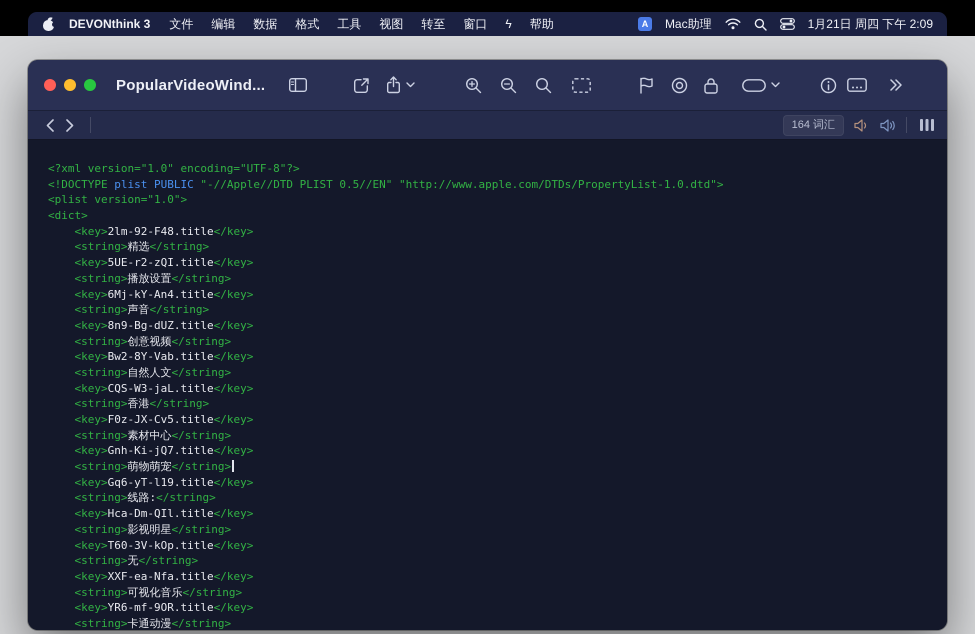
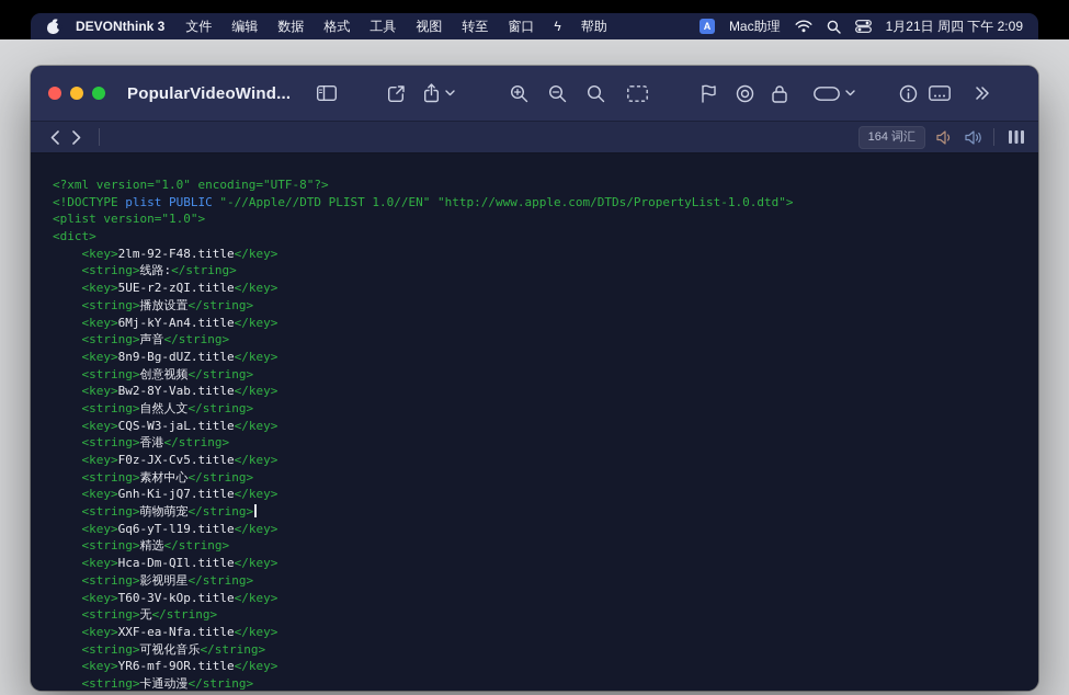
  DEVONthink 3
  文件
  编辑
  数据
  格式
  工具
  视图
  转至
  窗口
  ϟ
  帮助
  A
  Mac助理
  1月21日 周四 下午 2:09
  PopularVideoWind...
  164 词汇
  <?xml version="1.0" encoding="UTF-8"?>
- <!DOCTYPE plist PUBLIC "-//Apple//DTD PLIST 0.5//EN" "http://www.apple.com/DTDs/PropertyList-1.0.dtd">
+ <!DOCTYPE plist PUBLIC "-//Apple//DTD PLIST 1.0//EN" "http://www.apple.com/DTDs/PropertyList-1.0.dtd">
  <plist version="1.0">
  <dict>
  <key>2lm-92-F48.title</key>
- <string>精选</string>
+ <string>线路:</string>
  <key>5UE-r2-zQI.title</key>
  <string>播放设置</string>
  <key>6Mj-kY-An4.title</key>
  <string>声音</string>
  <key>8n9-Bg-dUZ.title</key>
  <string>创意视频</string>
  <key>Bw2-8Y-Vab.title</key>
  <string>自然人文</string>
  <key>CQS-W3-jaL.title</key>
  <string>香港</string>
  <key>F0z-JX-Cv5.title</key>
  <string>素材中心</string>
  <key>Gnh-Ki-jQ7.title</key>
  <string>萌物萌宠</string>
  <key>Gq6-yT-l19.title</key>
- <string>线路:</string>
+ <string>精选</string>
  <key>Hca-Dm-QIl.title</key>
  <string>影视明星</string>
  <key>T60-3V-kOp.title</key>
  <string>无</string>
  <key>XXF-ea-Nfa.title</key>
  <string>可视化音乐</string>
  <key>YR6-mf-9OR.title</key>
  <string>卡通动漫</string>
